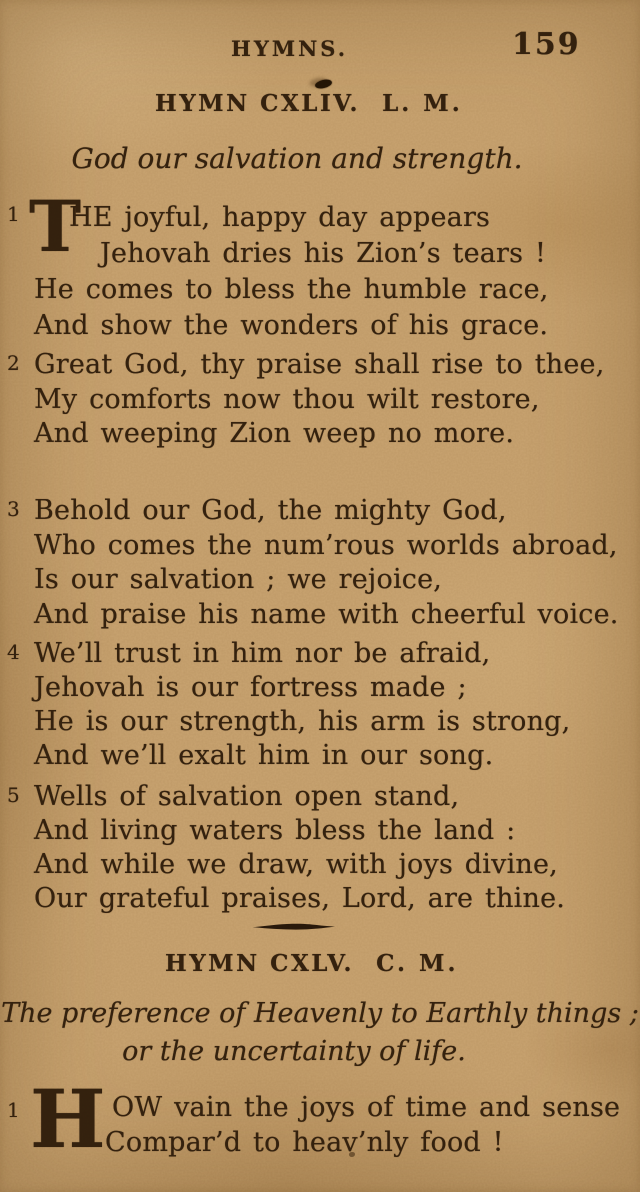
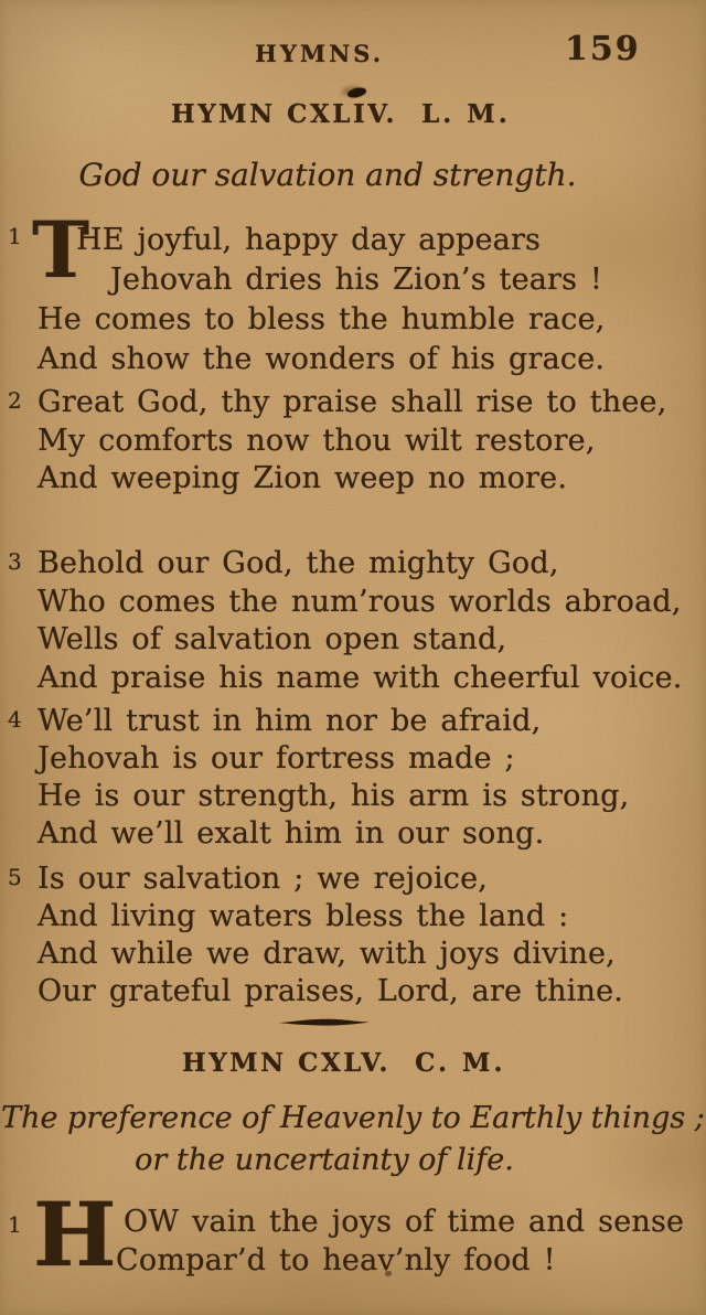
  HYMNS.
  159
  HYMN CXLIV. L. M.
  God our salvation and strength.
  1
  T
  HE joyful, happy day appears
  Jehovah dries his Zion’s tears !
  He comes to bless the humble race,
  And show the wonders of his grace.
  2
  Great God, thy praise shall rise to thee,
  My comforts now thou wilt restore,
  And weeping Zion weep no more.
  3
  Behold our God, the mighty God,
  Who comes the num’rous worlds abroad,
- Is our salvation ; we rejoice,
+ Wells of salvation open stand,
  And praise his name with cheerful voice.
  4
  We’ll trust in him nor be afraid,
  Jehovah is our fortress made ;
  He is our strength, his arm is strong,
  And we’ll exalt him in our song.
  5
- Wells of salvation open stand,
+ Is our salvation ; we rejoice,
  And living waters bless the land :
  And while we draw, with joys divine,
  Our grateful praises, Lord, are thine.
  HYMN CXLV. C. M.
  The preference of Heavenly to Earthly things ;
  or the uncertainty of life.
  1
  H
  OW vain the joys of time and sense
  Compar’d to heav’nly food !
